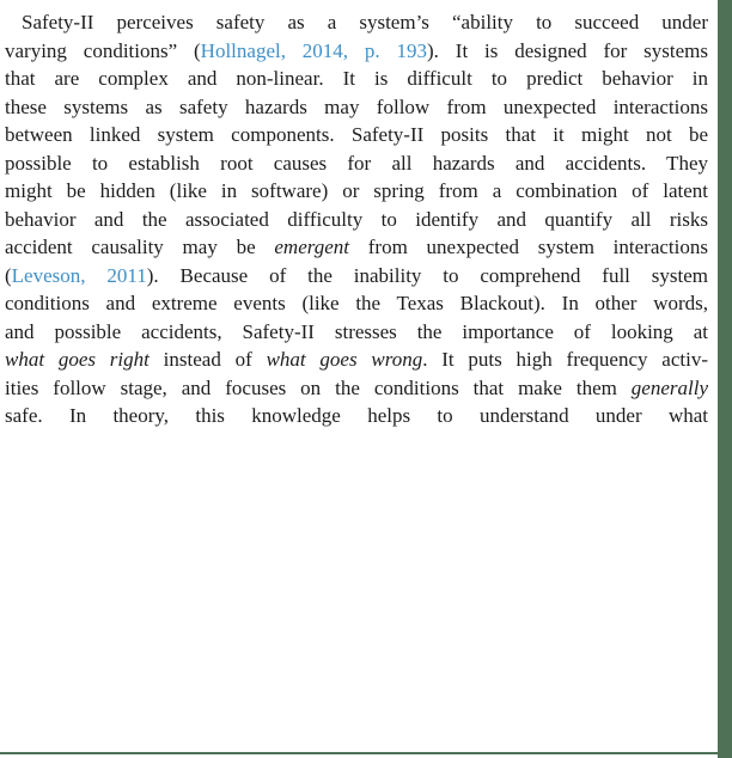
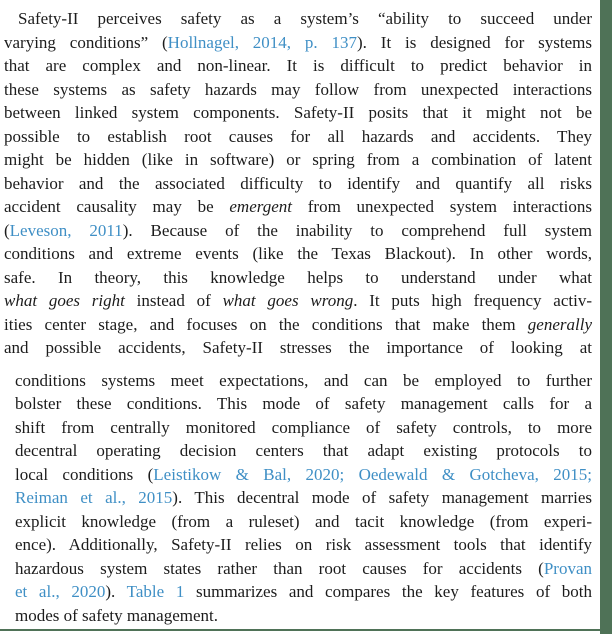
  Safety-II perceives safety as a system’s “ability to succeed under
- varying conditions” (Hollnagel, 2014, p. 193). It is designed for systems
+ varying conditions” (Hollnagel, 2014, p. 137). It is designed for systems
  that are complex and non-linear. It is difficult to predict behavior in
  these systems as safety hazards may follow from unexpected interactions
  between linked system components. Safety-II posits that it might not be
  possible to establish root causes for all hazards and accidents. They
  might be hidden (like in software) or spring from a combination of latent
  behavior and the associated difficulty to identify and quantify all risks
  accident causality may be emergent from unexpected system interactions
  (Leveson, 2011). Because of the inability to comprehend full system
  conditions and extreme events (like the Texas Blackout). In other words,
- and possible accidents, Safety-II stresses the importance of looking at
+ safe. In theory, this knowledge helps to understand under what
  what goes right instead of what goes wrong. It puts high frequency activ-
- ities follow stage, and focuses on the conditions that make them generally
+ ities center stage, and focuses on the conditions that make them generally
- safe. In theory, this knowledge helps to understand under what
+ and possible accidents, Safety-II stresses the importance of looking at
+ conditions systems meet expectations, and can be employed to further
+ bolster these conditions. This mode of safety management calls for a
+ shift from centrally monitored compliance of safety controls, to more
+ decentral operating decision centers that adapt existing protocols to
+ local conditions (Leistikow & Bal, 2020; Oedewald & Gotcheva, 2015;
+ Reiman et al., 2015). This decentral mode of safety management marries
+ explicit knowledge (from a ruleset) and tacit knowledge (from experi-
+ ence). Additionally, Safety-II relies on risk assessment tools that identify
+ hazardous system states rather than root causes for accidents (Provan
+ et al., 2020). Table 1 summarizes and compares the key features of both
+ modes of safety management.
